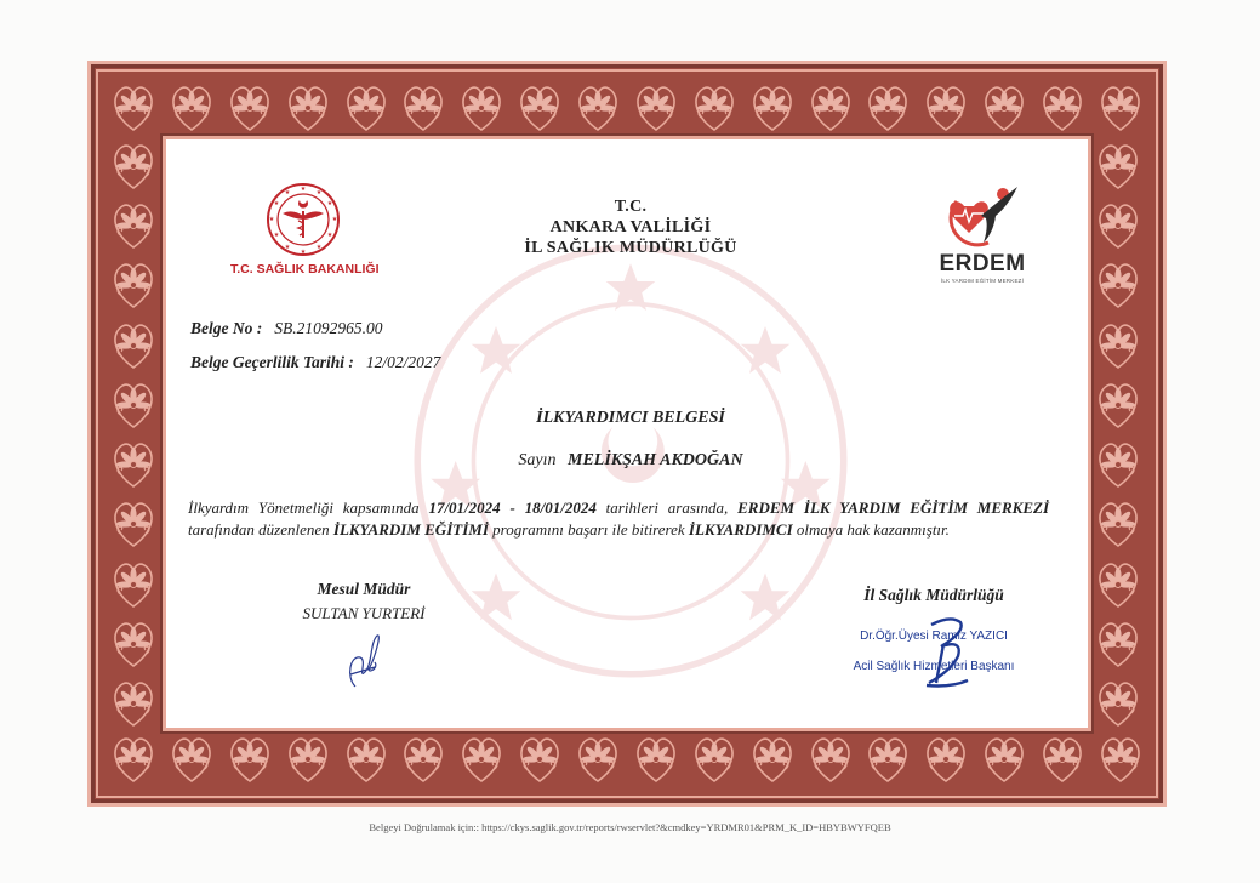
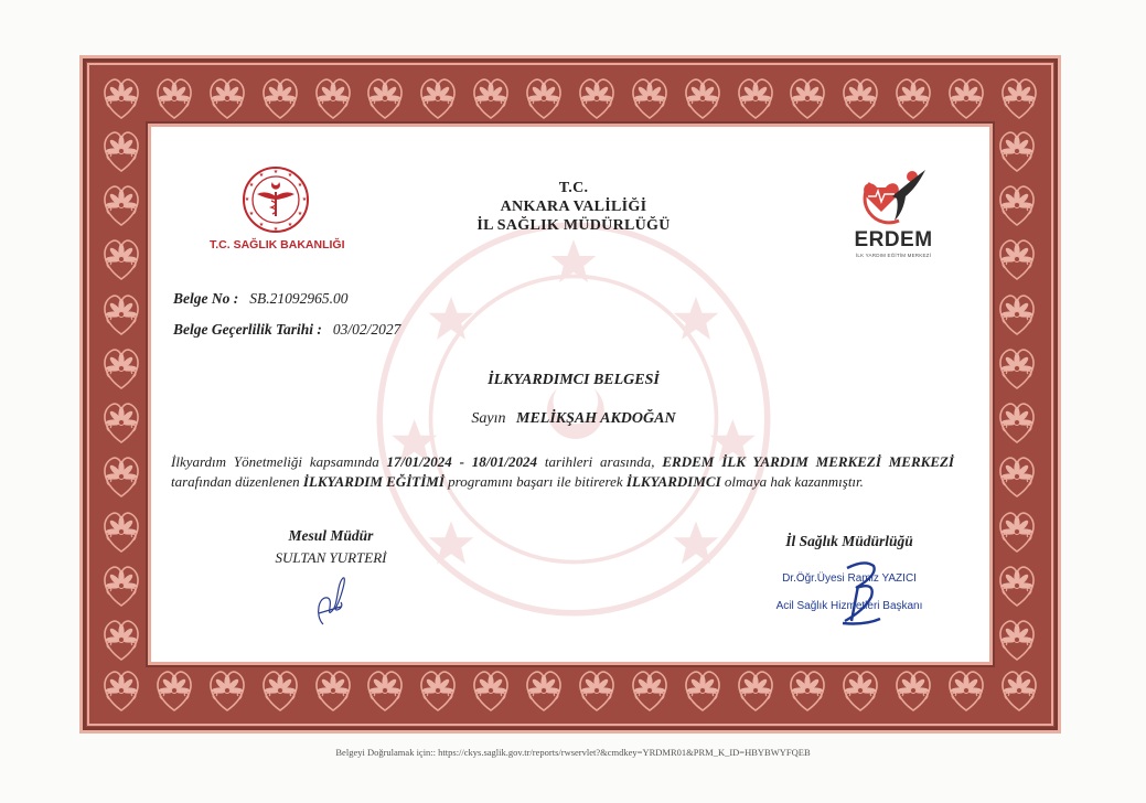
  T.C. SAĞLIK BAKANLIĞI
  T.C.
  ANKARA VALİLİĞİ
  İL SAĞLIK MÜDÜRLÜĞÜ
  ERDEM
  Belge No :
  SB.21092965.00
  Belge Geçerlilik Tarihi :
- 12/02/2027
+ 03/02/2027
  İLKYARDIMCI BELGESİ
  Sayın MELİKŞAH AKDOĞAN
- İlkyardım Yönetmeliği kapsamında 17/01/2024 - 18/01/2024 tarihleri arasında, ERDEM İLK YARDIM EĞİTİM MERKEZİ tarafından düzenlenen İLKYARDIM EĞİTİMİ programını başarı ile bitirerek İLKYARDIMCI olmaya hak kazanmıştır.
+ İlkyardım Yönetmeliği kapsamında 17/01/2024 - 18/01/2024 tarihleri arasında, ERDEM İLK YARDIM MERKEZİ MERKEZİ tarafından düzenlenen İLKYARDIM EĞİTİMİ programını başarı ile bitirerek İLKYARDIMCI olmaya hak kazanmıştır.
  Mesul Müdür
  SULTAN YURTERİ
  İl Sağlık Müdürlüğü
  Dr.Öğr.Üyesi Ramiz YAZICI
  Acil Sağlık Hizmeeri Başkanı
  Belgeyi Doğrulamak için:: https://ckys.saglik.gov.tr/reports/rwservlet?&cmdkey=YRDMR01&PRM_K_ID=HBYBWYFQEB
